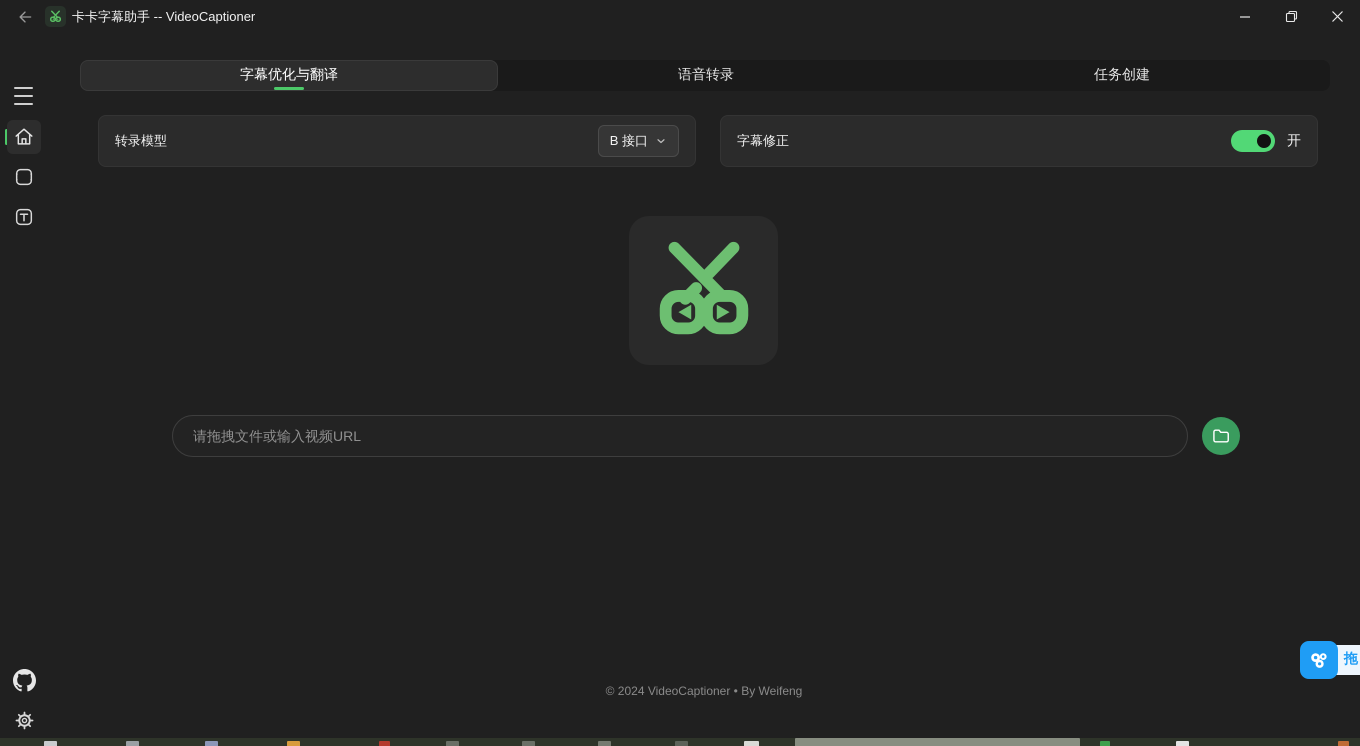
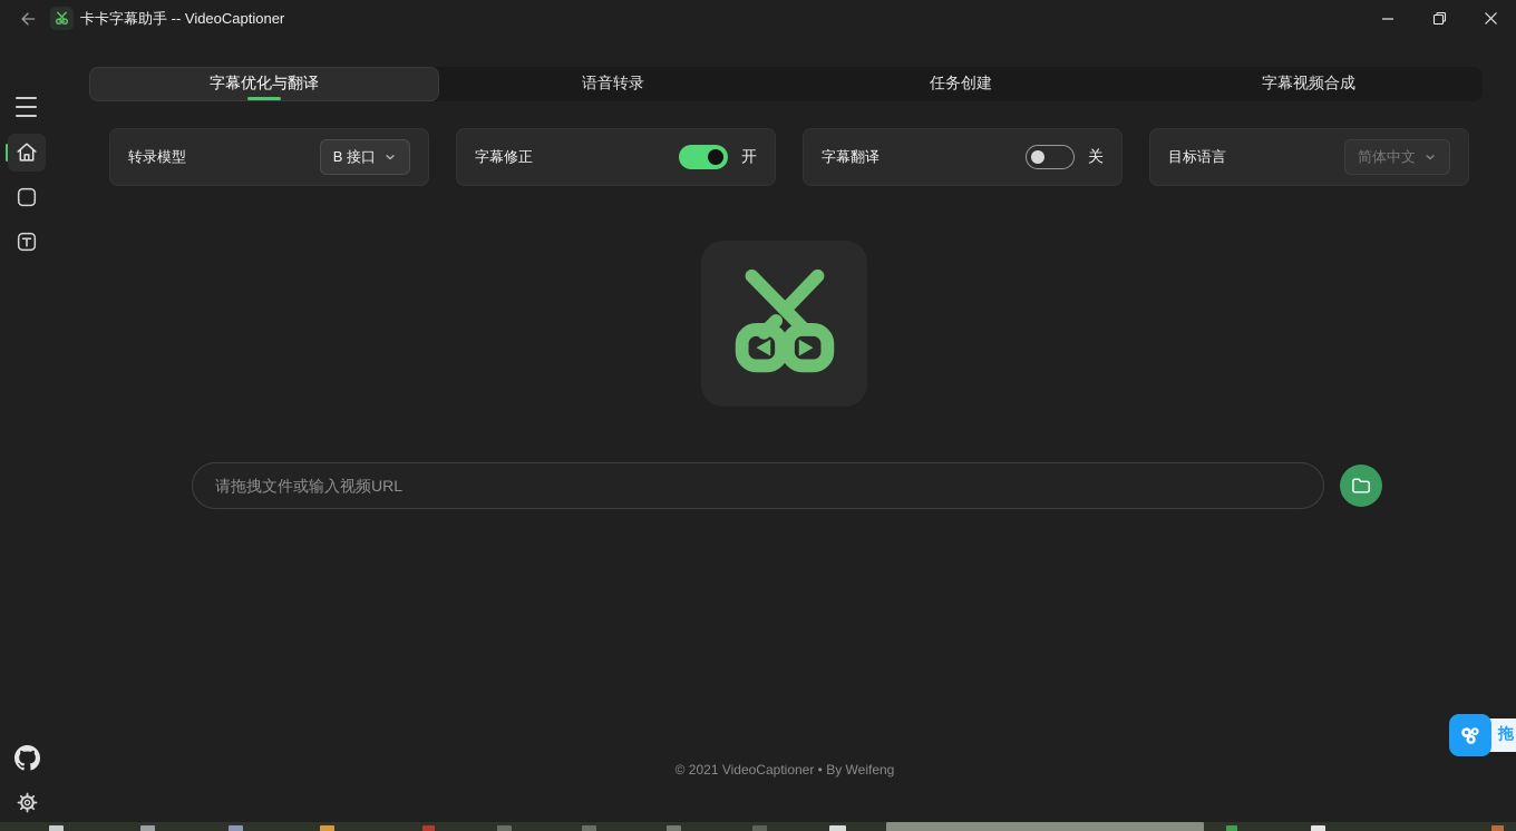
  卡卡字幕助手 -- VideoCaptioner
  字幕优化与翻译
  语音转录
  任务创建
+ 字幕视频合成
  转录模型
  B 接口
  字幕修正
  开
+ 字幕翻译
+ 关
+ 目标语言
+ 简体中文
  请拖拽文件或输入视频URL
- © 2024 VideoCaptioner • By Weifeng
+ © 2021 VideoCaptioner • By Weifeng
  拖
